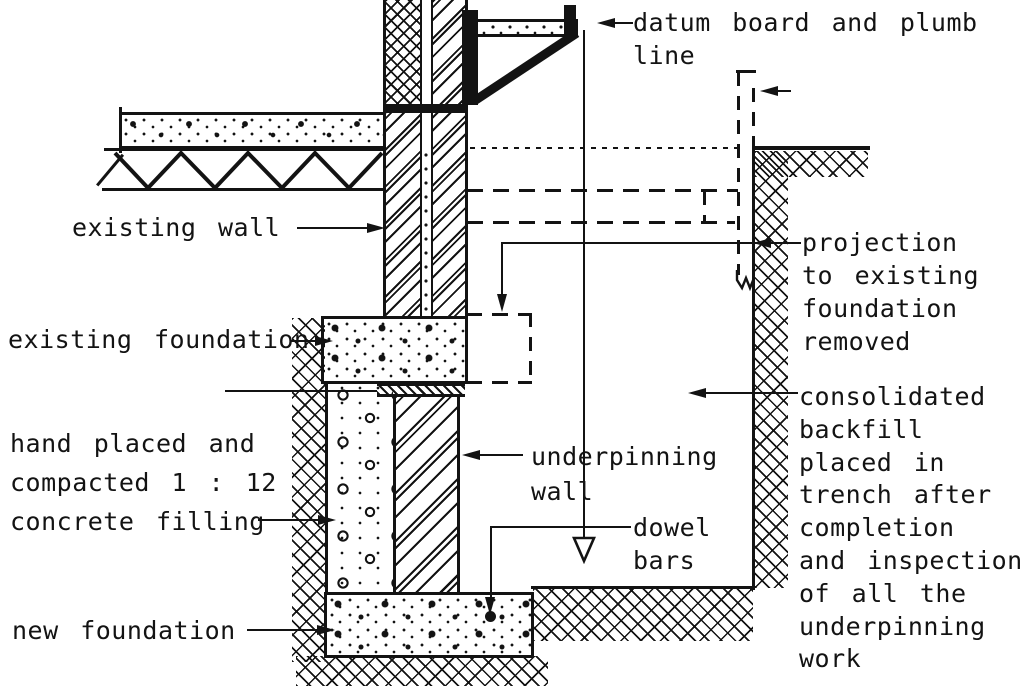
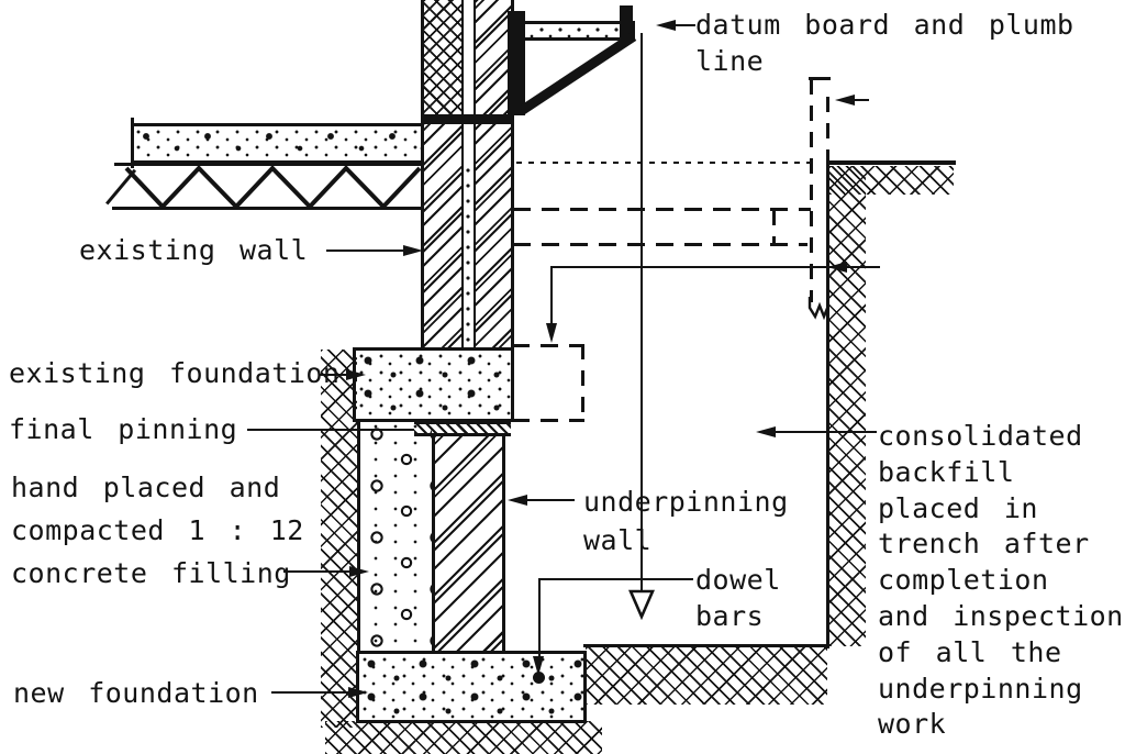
  datum board and plumb
  line
  existing wall
- projection
- to existing
- foundation
- removed
  existing foundation
+ final pinning
  hand placed and
  compacted 1 : 12
  concrete filling
  underpinning
  wall
  consolidated
  backfill
  placed in
  trench after
  completion
  and inspection
  of all the
  underpinning
  work
  dowel
  bars
  new foundation
